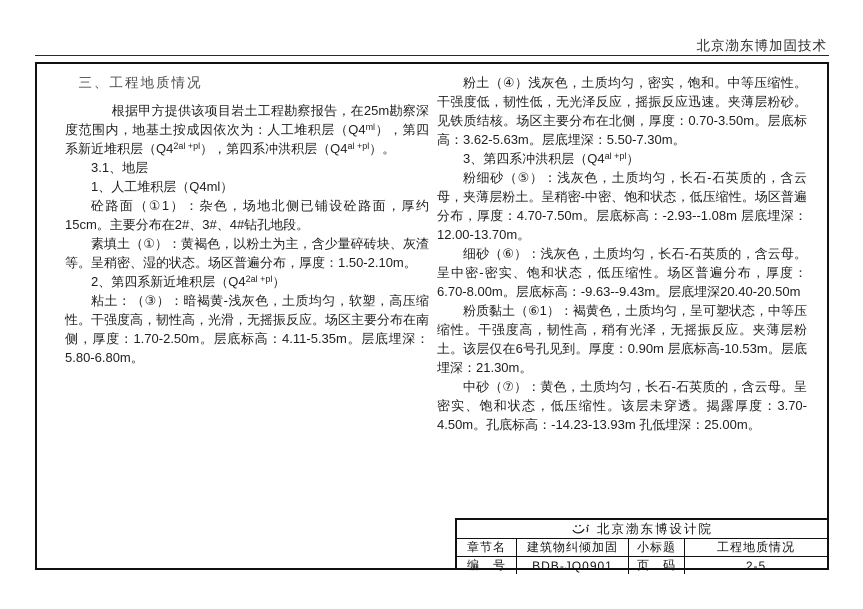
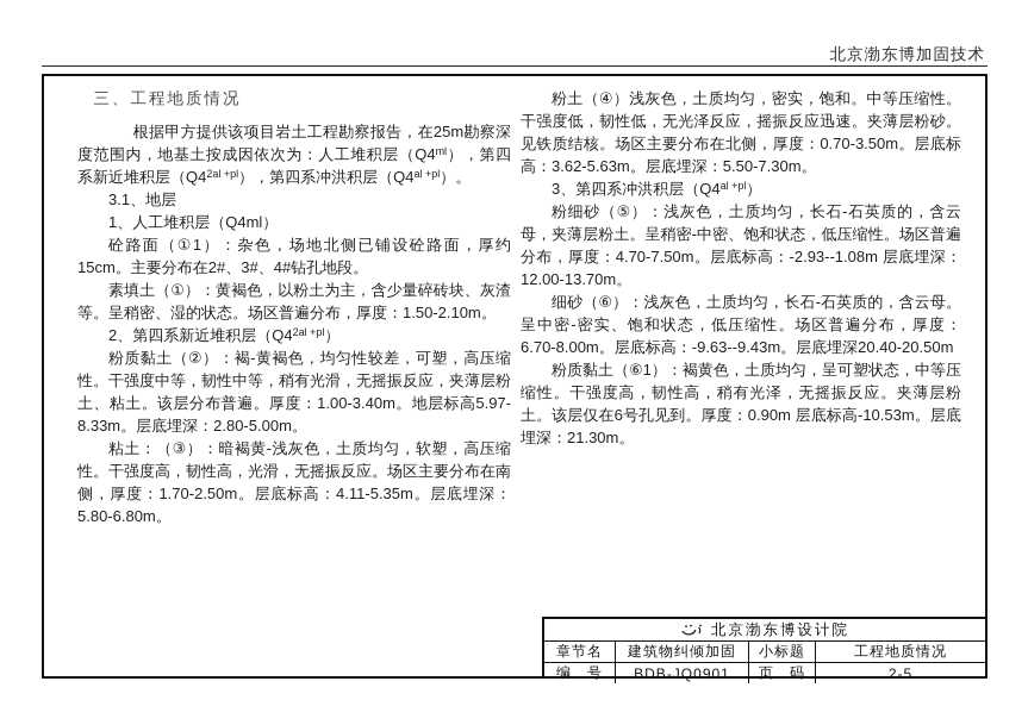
  北京渤东博加固技术
  三、工程地质情况
  根据甲方提供该项目岩土工程勘察报告，在25m勘察深度范围内，地基土按成因依次为：人工堆积层（Q4ml），第四系新近堆积层（Q42al +pl），第四系冲洪积层（Q4al +pl）。
  3.1、地层
  1、人工堆积层（Q4ml）
  砼路面（①1）：杂色，场地北侧已铺设砼路面，厚约15cm。主要分布在2#、3#、4#钻孔地段。
  素填土（①）：黄褐色，以粉土为主，含少量碎砖块、灰渣等。呈稍密、湿的状态。场区普遍分布，厚度：1.50-2.10m。
  2、第四系新近堆积层（Q42al +pl）
+ 粉质黏土（②）：褐-黄褐色，均匀性较差，可塑，高压缩性。干强度中等，韧性中等，稍有光滑，无摇振反应，夹薄层粉土、粘土。该层分布普遍。厚度：1.00-3.40m。地层标高5.97-8.33m。层底埋深：2.80-5.00m。
  粘土：（③）：暗褐黄-浅灰色，土质均匀，软塑，高压缩性。干强度高，韧性高，光滑，无摇振反应。场区主要分布在南侧，厚度：1.70-2.50m。层底标高：4.11-5.35m。层底埋深：5.80-6.80m。
  粉土（④）浅灰色，土质均匀，密实，饱和。中等压缩性。干强度低，韧性低，无光泽反应，摇振反应迅速。夹薄层粉砂。见铁质结核。场区主要分布在北侧，厚度：0.70-3.50m。层底标高：3.62-5.63m。层底埋深：5.50-7.30m。
  3、第四系冲洪积层（Q4al +pl）
  粉细砂（⑤）：浅灰色，土质均匀，长石-石英质的，含云母，夹薄层粉土。呈稍密-中密、饱和状态，低压缩性。场区普遍分布，厚度：4.70-7.50m。层底标高：-2.93--1.08m 层底埋深：12.00-13.70m。
  细砂（⑥）：浅灰色，土质均匀，长石-石英质的，含云母。呈中密-密实、饱和状态，低压缩性。场区普遍分布，厚度：6.70-8.00m。层底标高：-9.63--9.43m。层底埋深20.40-20.50m
  粉质黏土（⑥1）：褐黄色，土质均匀，呈可塑状态，中等压缩性。干强度高，韧性高，稍有光泽，无摇振反应。夹薄层粉土。该层仅在6号孔见到。厚度：0.90m 层底标高-10.53m。层底埋深：21.30m。
- 中砂（⑦）：黄色，土质均匀，长石-石英质的，含云母。呈密实、饱和状态，低压缩性。该层未穿透。揭露厚度：3.70-4.50m。孔底标高：-14.23-13.93m 孔低埋深：25.00m。
  北京渤东博设计院
  章节名
  建筑物纠倾加固
  小标题
  工程地质情况
  编 号
  BDB-JQ0901
  页 码
  2-5
